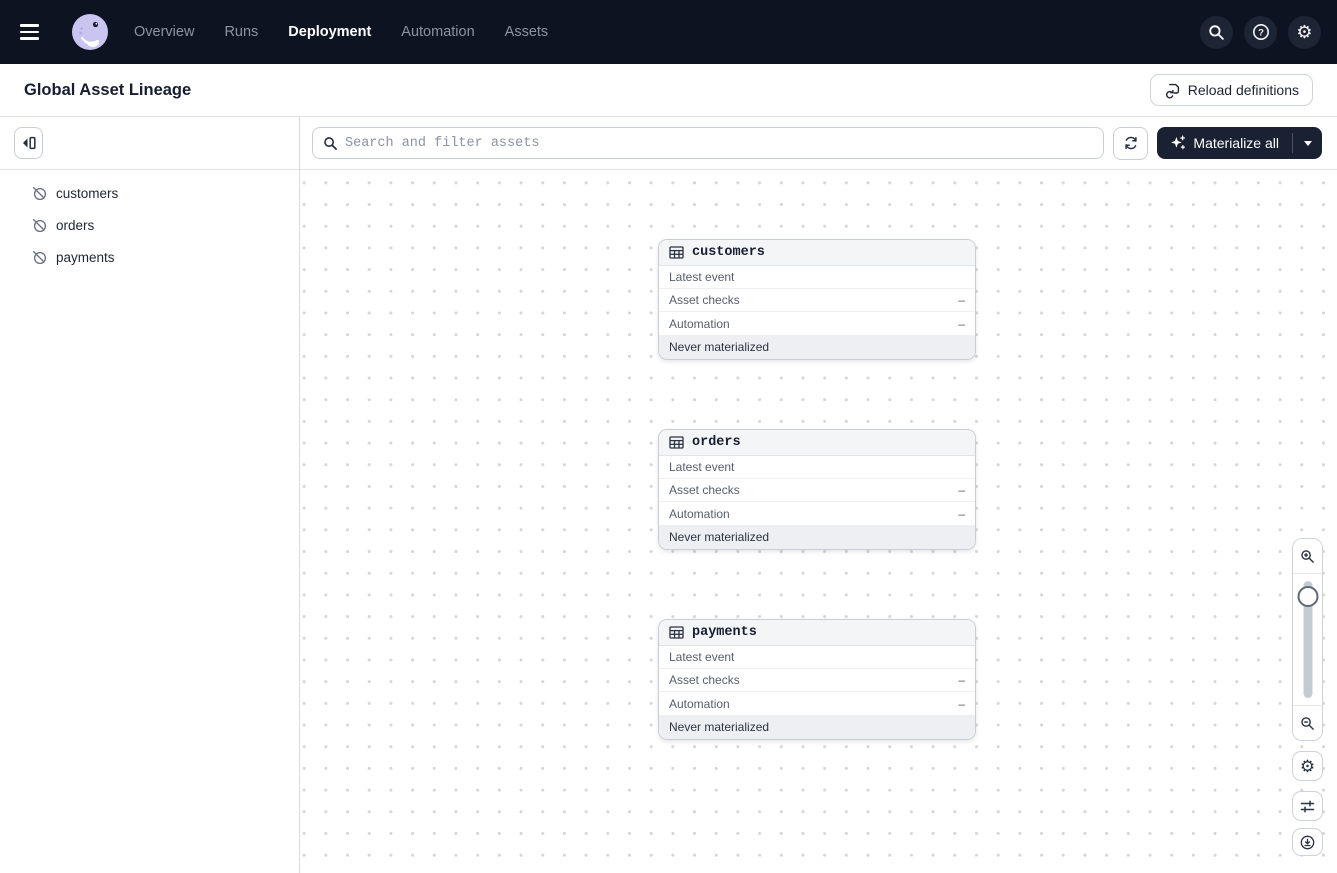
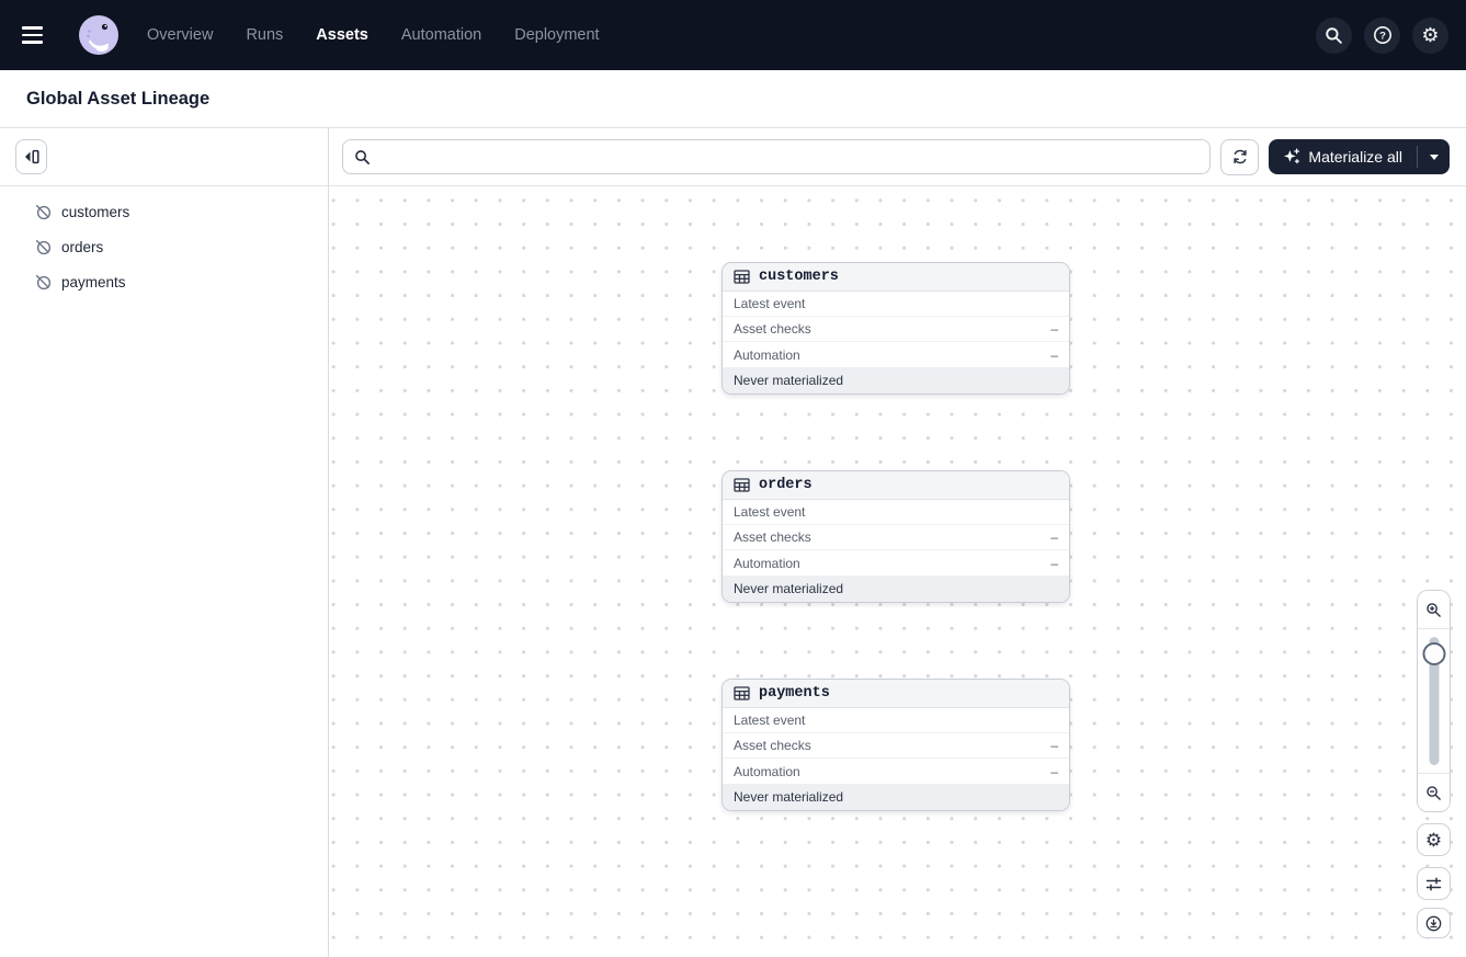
  Overview
  Runs
- Deployment
+ Assets
  Automation
- Assets
+ Deployment
  ?
  ⚙
  Global Asset Lineage
- Reload definitions
  customers
  orders
  payments
- Search and filter assets
  Materialize all
  customers
  Latest event
  Asset checks
  –
  Automation
  –
  Never materialized
  orders
  Latest event
  Asset checks
  –
  Automation
  –
  Never materialized
  payments
  Latest event
  Asset checks
  –
  Automation
  –
  Never materialized
  ⚙
